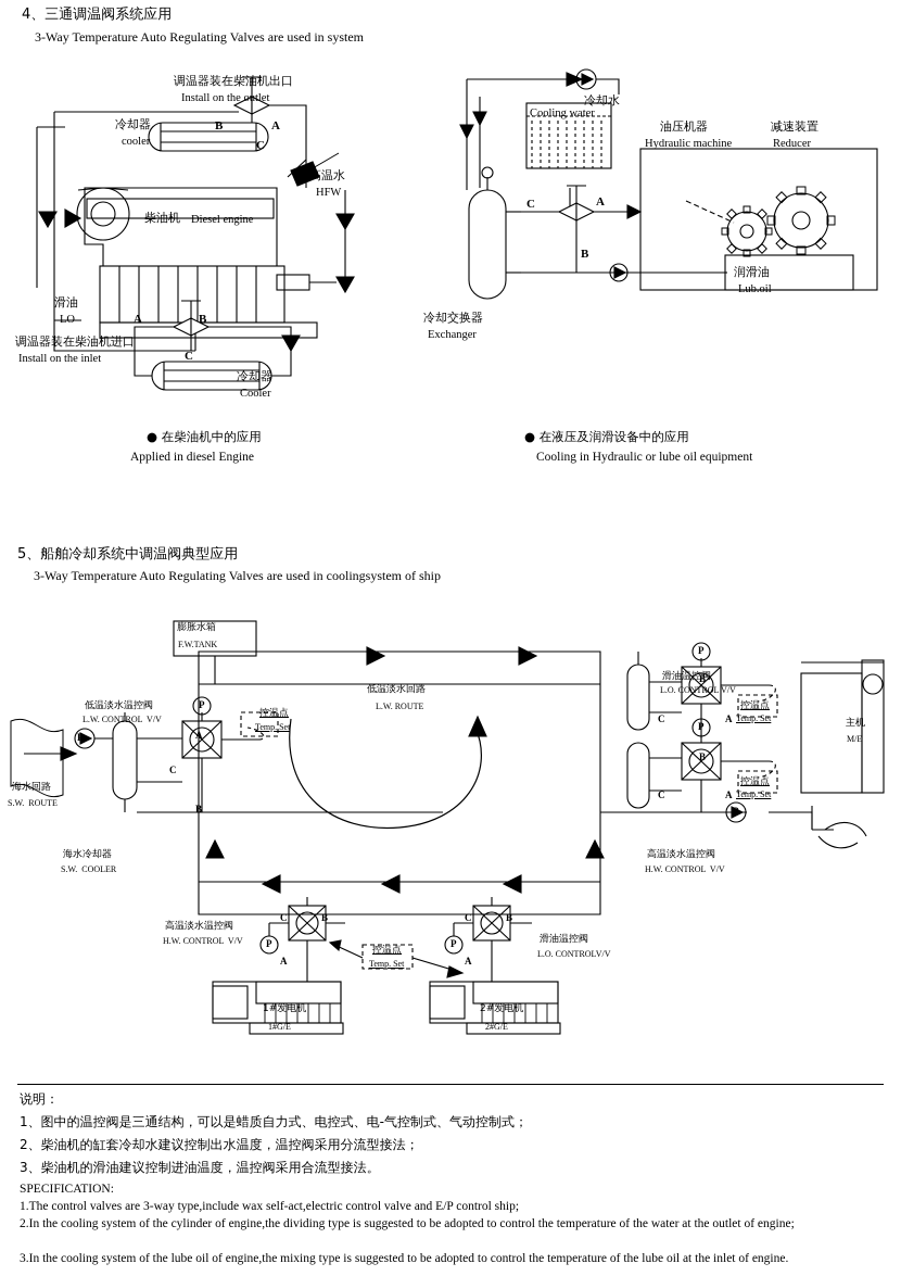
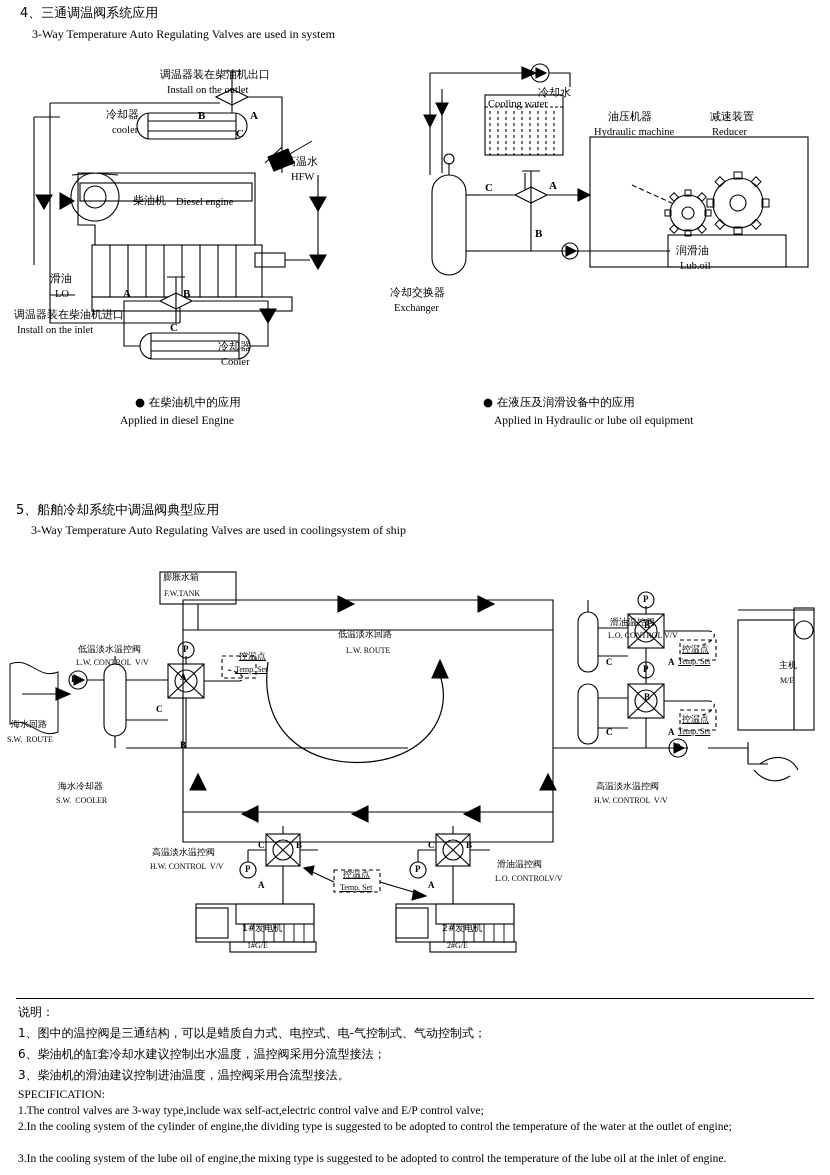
  4、三通调温阀系统应用
  3-Way Temperature Auto Regulating Valves are used in system
  调温器装在柴油机出口
  Install on the outlet
  冷却器
  cooler
  B
  A
  C
  高温水
  HFW
  柴油机
  Diesel engine
  滑油
  LO
  A
  B
  C
  调温器装在柴油机进口
  Install on the inlet
  冷却器
  Cooler
  冷却水
  Cooling water
  油压机器
  Hydraulic machine
  减速装置
  Reducer
  C
  A
  B
  润滑油
  Lub.oil
  冷却交换器
  Exchanger
  ● 在柴油机中的应用
  Applied in diesel Engine
  ● 在液压及润滑设备中的应用
- Cooling in Hydraulic or lube oil equipment
+ Applied in Hydraulic or lube oil equipment
  5、船舶冷却系统中调温阀典型应用
  3-Way Temperature Auto Regulating Valves are used in coolingsystem of ship
  膨胀水箱
  F.W.TANK
  低温淡水温控阀
  L.W. CONTROL V/V
  低温淡水回路
  L.W. ROUTE
  控温点
  Temp. Set
  滑油温控阀
  L.O. CONTROL V/V
  控温点
  Temp. Set
  控温点
  Temp. Set
  主机
  M/E
  海水回路
  S.W. ROUTE
  海水冷却器
  S.W. COOLER
  高温淡水温控阀
  H.W. CONTROL V/V
  高温淡水温控阀
  H.W. CONTROL V/V
  滑油温控阀
  L.O. CONTROLV/V
  控温点
  Temp. Set
  1#发电机
  1#G/E
  2#发电机
  2#G/E
  A
  C
  B
  B
  C
  A
  B
  C
  A
  C
  B
  A
  C
  B
  A
  P
  P
  P
  P
  P
  P
  P
  说明：
  1、图中的温控阀是三通结构，可以是蜡质自力式、电控式、电-气控制式、气动控制式；
- 2、柴油机的缸套冷却水建议控制出水温度，温控阀采用分流型接法；
+ 6、柴油机的缸套冷却水建议控制出水温度，温控阀采用分流型接法；
  3、柴油机的滑油建议控制进油温度，温控阀采用合流型接法。
  SPECIFICATION:
- 1.The control valves are 3-way type,include wax self-act,electric control valve and E/P control ship;
+ 1.The control valves are 3-way type,include wax self-act,electric control valve and E/P control valve;
  2.In the cooling system of the cylinder of engine,the dividing type is suggested to be adopted to control the temperature of the water at the outlet of engine;
  3.In the cooling system of the lube oil of engine,the mixing type is suggested to be adopted to control the temperature of the lube oil at the inlet of engine.
